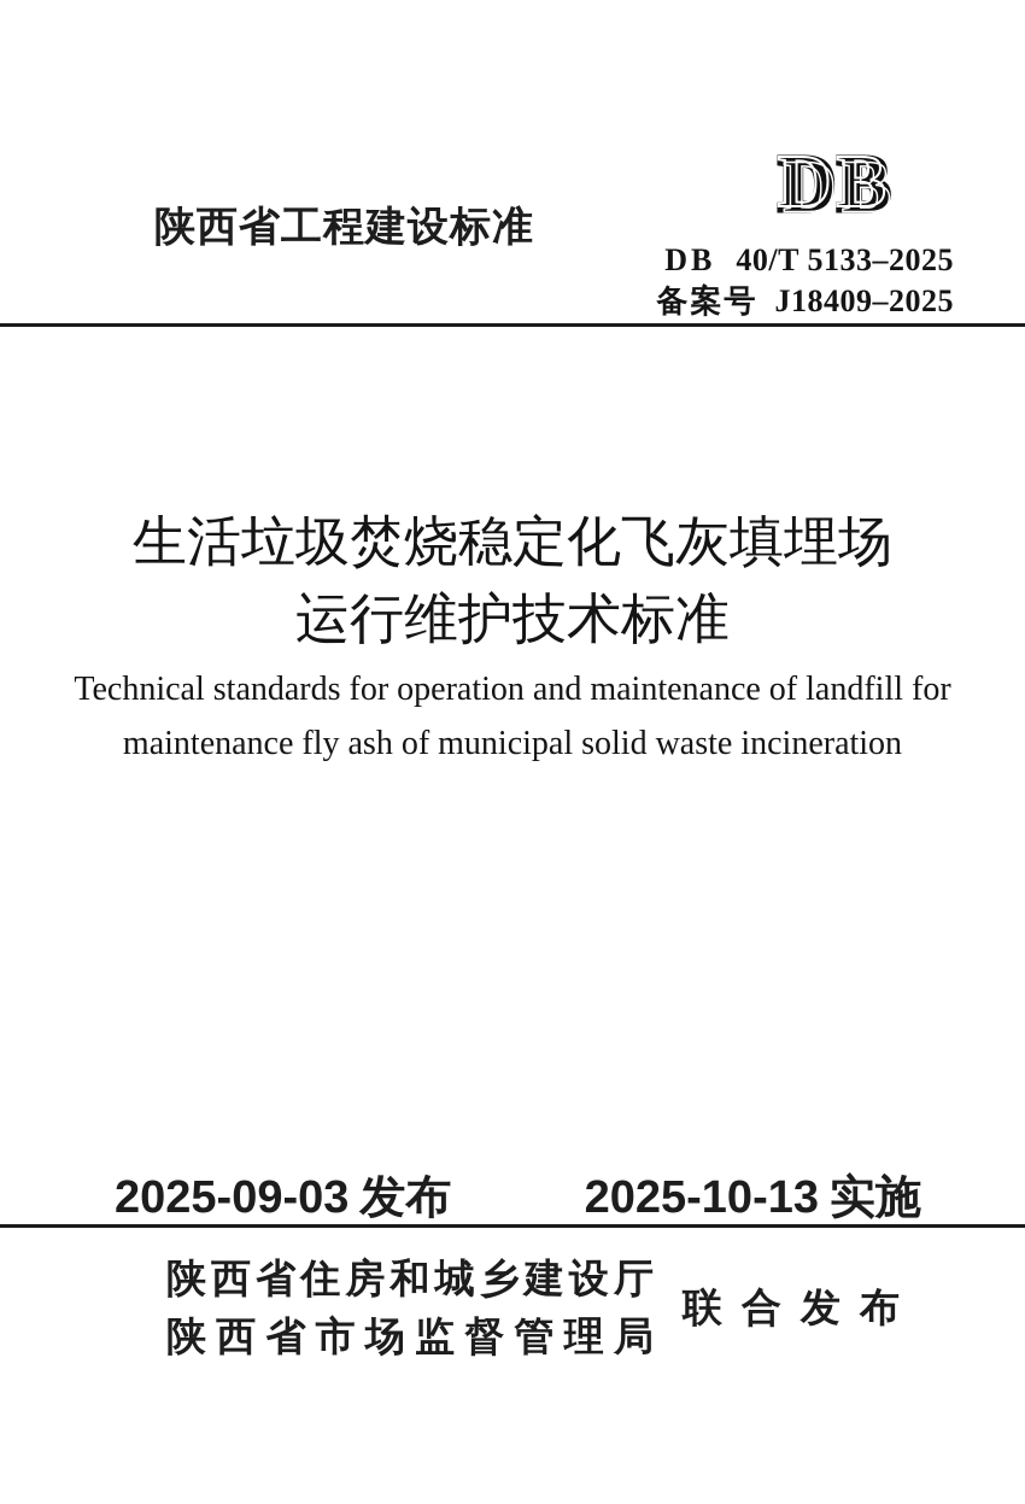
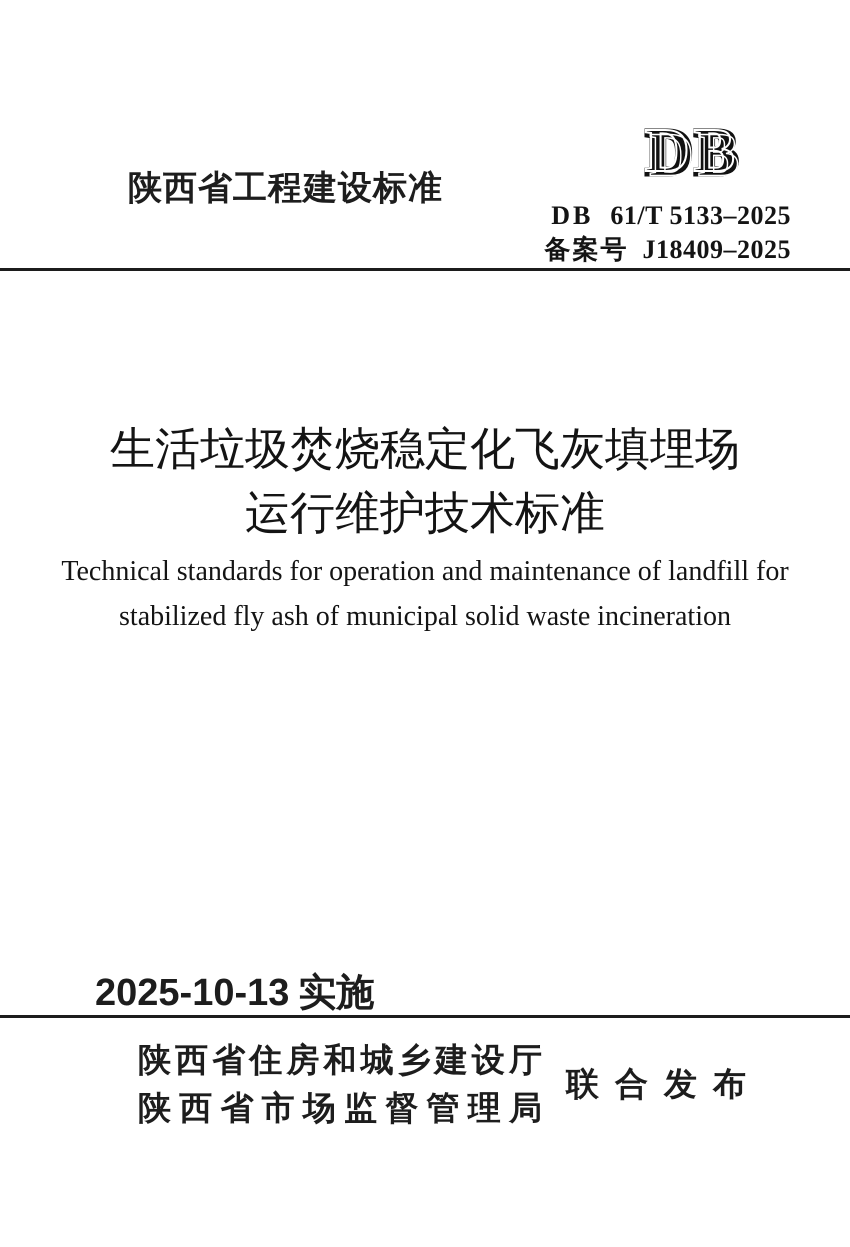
  陕西省工程建设标准
  DB
  DB
- 40/T 5133–2025
+ 61/T 5133–2025
  备案号
  J18409–2025
  生活垃圾焚烧稳定化飞灰填埋场
  运行维护技术标准
  Technical standards for operation and maintenance of landfill for
- maintenance fly ash of municipal solid waste incineration
+ stabilized fly ash of municipal solid waste incineration
- 2025-09-03 发布
  2025-10-13 实施
  陕西省住房和城乡建设厅
  陕西省市场监督管理局
  联合发布
